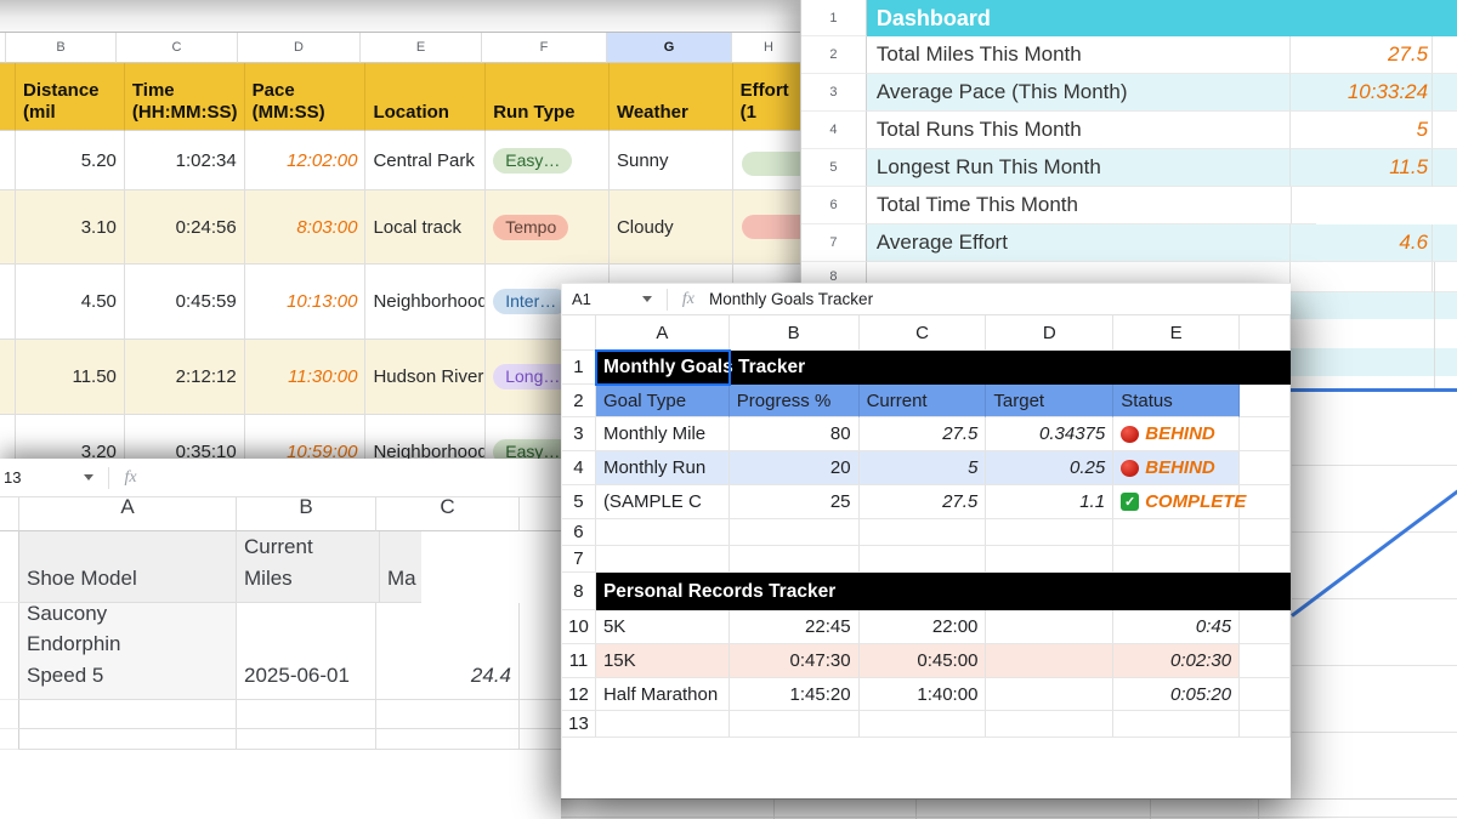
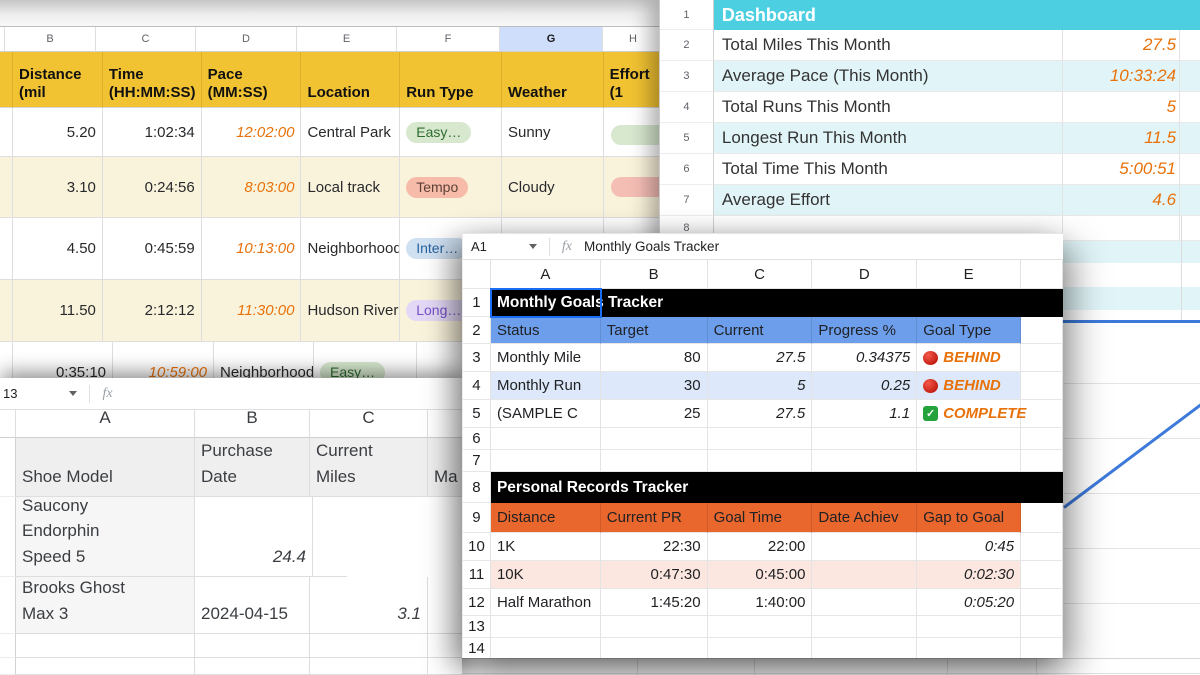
  B
  C
  D
  E
  F
  G
  H
  Distance (mil
  Time
  (HH:MM:SS)
  Pace
  (MM:SS)
  Location
  Run Type
  Weather
  Effort (1
  5.20
  1:02:34
  12:02:00
  Central Park
  Easy…
  Sunny
  3.10
  0:24:56
  8:03:00
  Local track
  Tempo
  Cloudy
  4.50
  0:45:59
  10:13:00
  Neighborhood
  Inter…
  11.50
  2:12:12
  11:30:00
  Hudson River
  Long…
- 3.20
  0:35:10
  10:59:00
  Neighborhood
  Easy…
  1
  Dashboard
  2
  Total Miles This Month
  27.5
  3
  Average Pace (This Month)
  10:33:24
  4
  Total Runs This Month
  5
  5
  Longest Run This Month
  11.5
  6
  Total Time This Month
+ 5:00:51
  7
  Average Effort
  4.6
  8
  13
  A
  B
  C
  Shoe Model
+ Purchase
+ Date
  Current
  Miles
  Ma
  Saucony
  Endorphin
  Speed 5
- 2025-06-01
  24.4
+ Brooks Ghost
+ Max 3
+ 2024-04-15
+ 3.1
  A1
  Monthly Goals Tracker
  A
  B
  C
  D
  E
  1
  Monthly Goals Tracker
  2
- Goal Type
+ Status
- Progress %
+ Target
  Current
- Target
+ Progress %
- Status
+ Goal Type
  3
  Monthly Mile
  80
  27.5
  0.34375
  BEHIND
  4
  Monthly Run
- 20
+ 30
  5
  0.25
  BEHIND
  5
  (SAMPLE C
  25
  27.5
  1.1
  COMPLETE
  6
  7
  8
  Personal Records Tracker
+ 9
+ Distance
+ Current PR
+ Goal Time
+ Date Achiev
+ Gap to Goal
  10
- 5K
+ 1K
- 22:45
+ 22:30
  22:00
  0:45
  11
- 15K
+ 10K
  0:47:30
  0:45:00
  0:02:30
  12
  Half Marathon
  1:45:20
  1:40:00
  0:05:20
  13
+ 14
